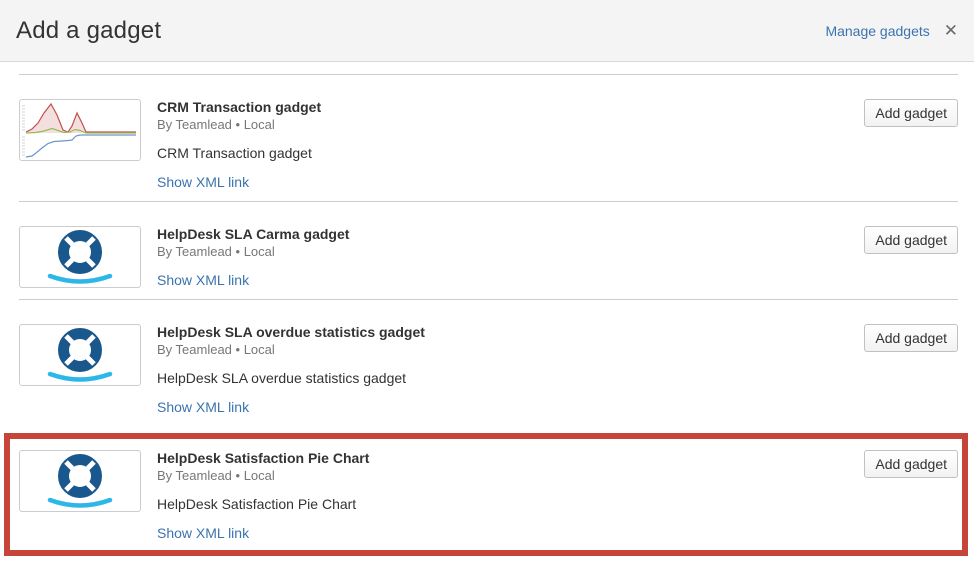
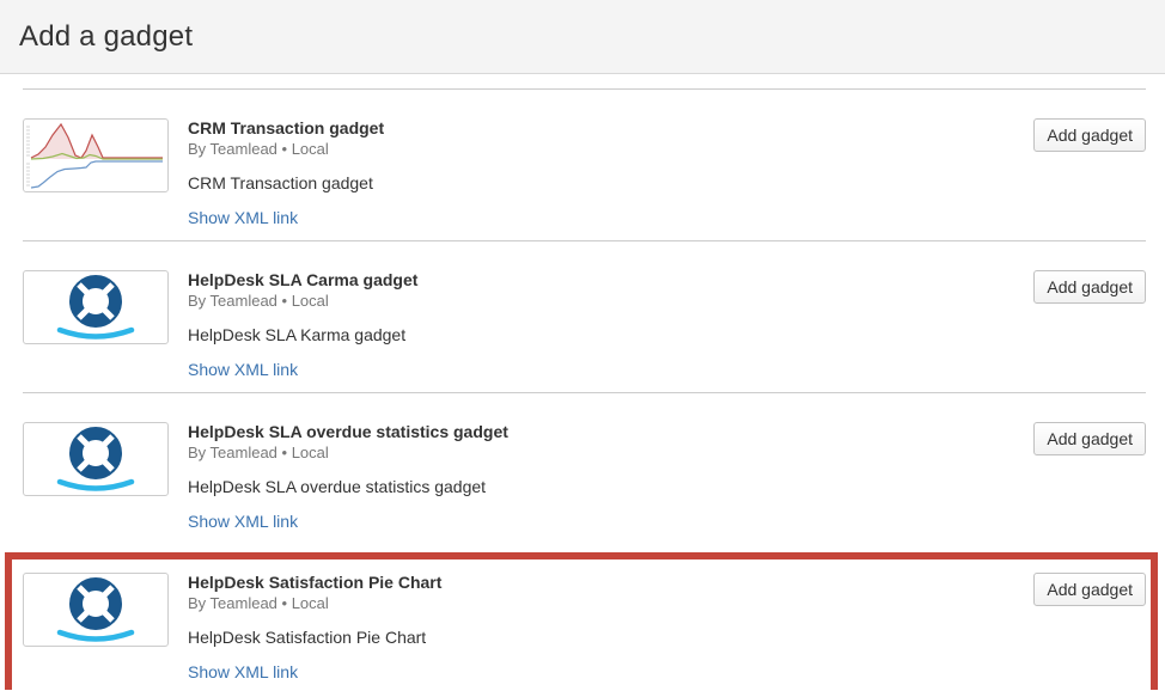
  Add a gadget
- Manage gadgets
- ✕
  CRM Transaction gadget
  By Teamlead • Local
  CRM Transaction gadget
  Show XML link
  Add gadget
  HelpDesk SLA Carma gadget
  By Teamlead • Local
+ HelpDesk SLA Karma gadget
  Show XML link
  Add gadget
  HelpDesk SLA overdue statistics gadget
  By Teamlead • Local
  HelpDesk SLA overdue statistics gadget
  Show XML link
  Add gadget
  HelpDesk Satisfaction Pie Chart
  By Teamlead • Local
  HelpDesk Satisfaction Pie Chart
  Show XML link
  Add gadget
